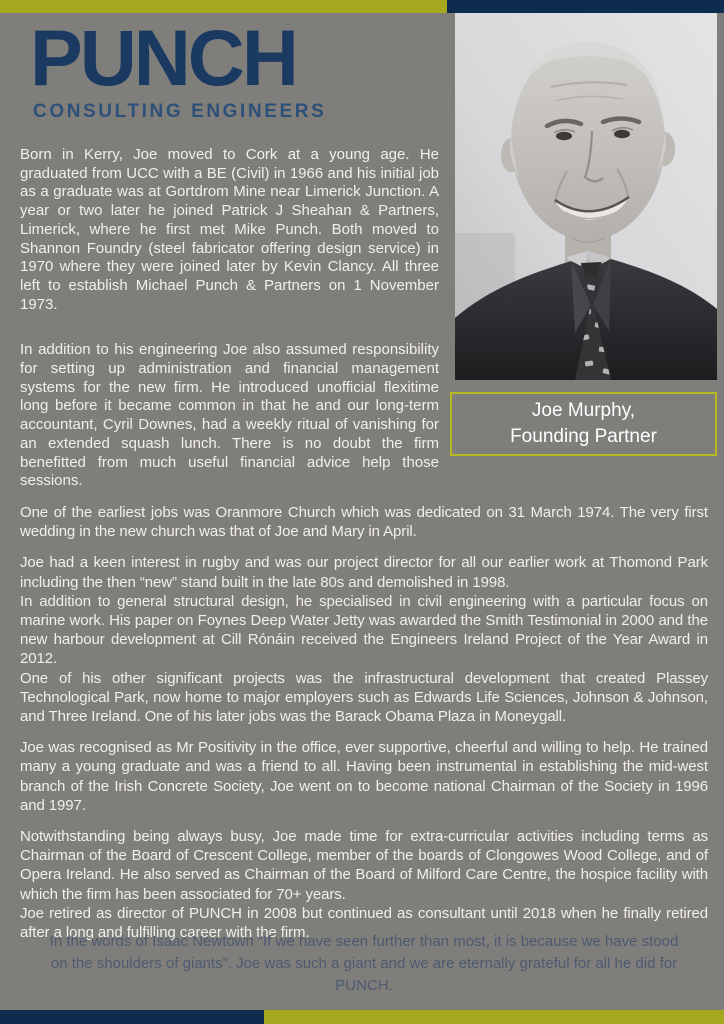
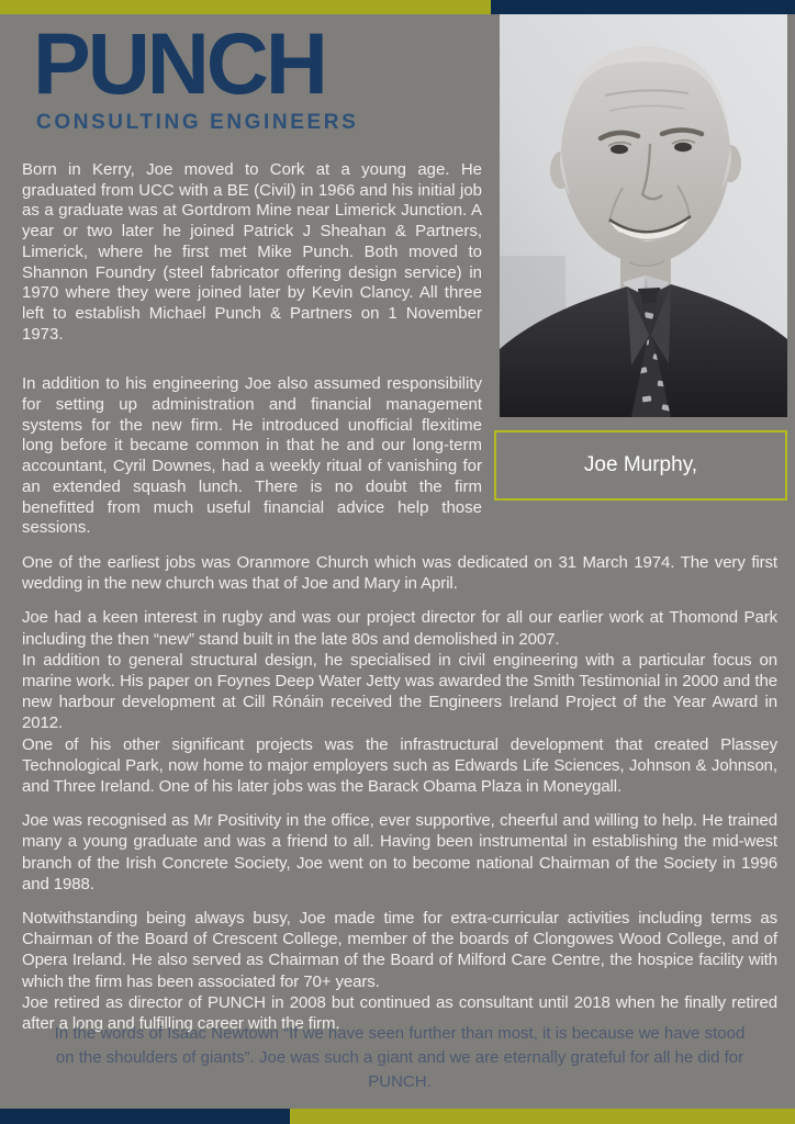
  PUNCH
  CONSULTING ENGINEERS
  Joe Murphy,
- Founding Partner
  Born in Kerry, Joe moved to Cork at a young age. He graduated from UCC with a BE (Civil) in 1966 and his initial job as a graduate was at Gortdrom Mine near Limerick Junction. A year or two later he joined Patrick J Sheahan & Partners, Limerick, where he first met Mike Punch. Both moved to Shannon Foundry (steel fabricator offering design service) in 1970 where they were joined later by Kevin Clancy. All three left to establish Michael Punch & Partners on 1 November 1973.
  In addition to his engineering Joe also assumed responsibility for setting up administration and financial management systems for the new firm. He introduced unofficial flexitime long before it became common in that he and our long-term accountant, Cyril Downes, had a weekly ritual of vanishing for an extended squash lunch. There is no doubt the firm benefitted from much useful financial advice help those sessions.
  One of the earliest jobs was Oranmore Church which was dedicated on 31 March 1974. The very first wedding in the new church was that of Joe and Mary in April.
- Joe had a keen interest in rugby and was our project director for all our earlier work at Thomond Park including the then “new” stand built in the late 80s and demolished in 1998.
+ Joe had a keen interest in rugby and was our project director for all our earlier work at Thomond Park including the then “new” stand built in the late 80s and demolished in 2007.
  In addition to general structural design, he specialised in civil engineering with a particular focus on marine work. His paper on Foynes Deep Water Jetty was awarded the Smith Testimonial in 2000 and the new harbour development at Cill Rónáin received the Engineers Ireland Project of the Year Award in 2012.
  One of his other significant projects was the infrastructural development that created Plassey Technological Park, now home to major employers such as Edwards Life Sciences, Johnson & Johnson, and Three Ireland. One of his later jobs was the Barack Obama Plaza in Moneygall.
- Joe was recognised as Mr Positivity in the office, ever supportive, cheerful and willing to help. He trained many a young graduate and was a friend to all. Having been instrumental in establishing the mid-west branch of the Irish Concrete Society, Joe went on to become national Chairman of the Society in 1996 and 1997.
+ Joe was recognised as Mr Positivity in the office, ever supportive, cheerful and willing to help. He trained many a young graduate and was a friend to all. Having been instrumental in establishing the mid-west branch of the Irish Concrete Society, Joe went on to become national Chairman of the Society in 1996 and 1988.
  Notwithstanding being always busy, Joe made time for extra-curricular activities including terms as Chairman of the Board of Crescent College, member of the boards of Clongowes Wood College, and of Opera Ireland. He also served as Chairman of the Board of Milford Care Centre, the hospice facility with which the firm has been associated for 70+ years.
  Joe retired as director of PUNCH in 2008 but continued as consultant until 2018 when he finally retired after a long and fulfilling career with the firm.
  In the words of Isaac Newtown “If we have seen further than most, it is because we have stood on the shoulders of giants”. Joe was such a giant and we are eternally grateful for all he did for PUNCH.
